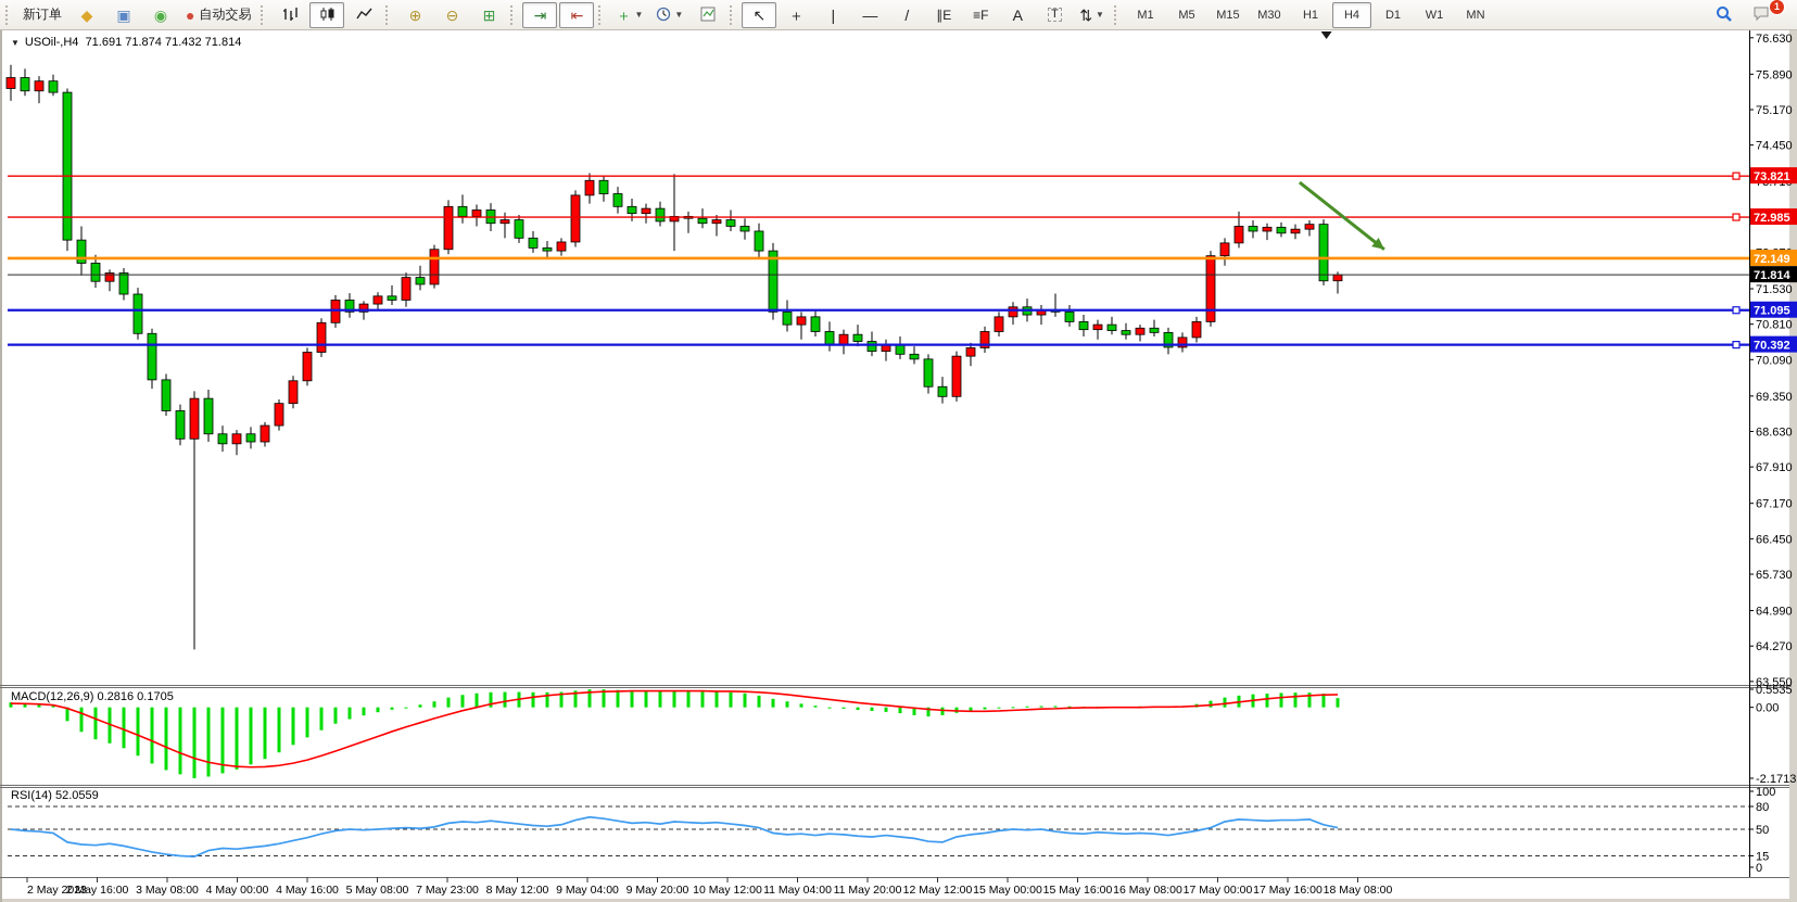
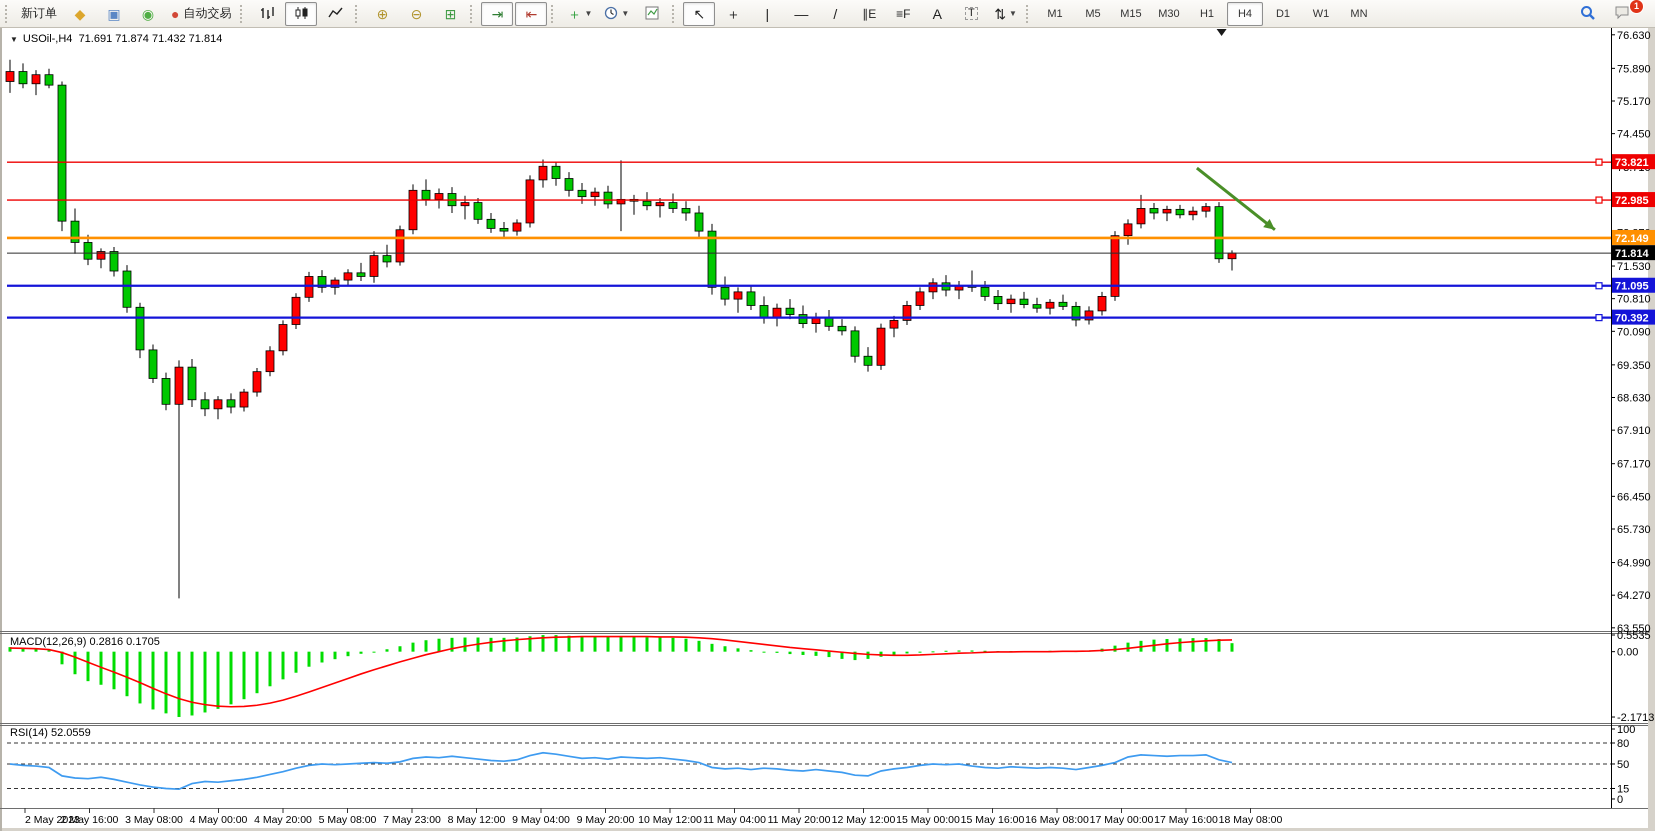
  新订单
  ◆
  ▣
  ◉
  ●
  自动交易
  ⊕
  ⊖
  ⊞
  ⇥
  ⇤
  ＋
  ▼
  ▼
  ↖
  ＋
  |
  —
  /
  ∥E
  ≡F
  A
  T
  ⇅
  ▼
  M1
  M5
  M15
  M30
  H1
  H4
  D1
  W1
  MN
  1
  76.630
  75.890
  75.170
  74.450
  71.530
  70.810
  70.090
  69.350
  68.630
  67.910
  67.170
  66.450
  65.730
  64.990
  64.270
  63.550
  73.821
  72.985
  72.149
  71.095
  70.392
  71.814
  0.5535
  0.00
  -2.1713
  100
  80
  50
  15
  0
  2 May 2023
  2 May 16:00
  3 May 08:00
  4 May 00:00
- 4 May 16:00
+ 4 May 20:00
  5 May 08:00
  7 May 23:00
  8 May 12:00
  9 May 04:00
  9 May 20:00
  10 May 12:00
  11 May 04:00
  11 May 20:00
  12 May 12:00
  15 May 00:00
  15 May 16:00
  16 May 08:00
  17 May 00:00
  17 May 16:00
  18 May 08:00
  ▼ USOil-,H4 71.691 71.874 71.432 71.814
  MACD(12,26,9) 0.2816 0.1705
  RSI(14) 52.0559
